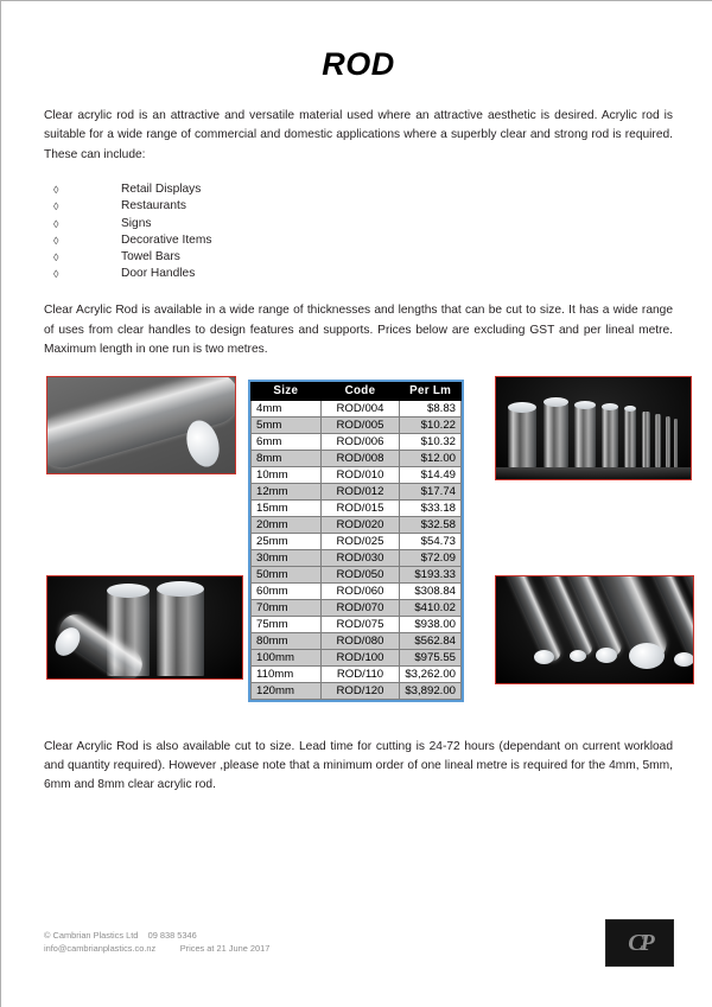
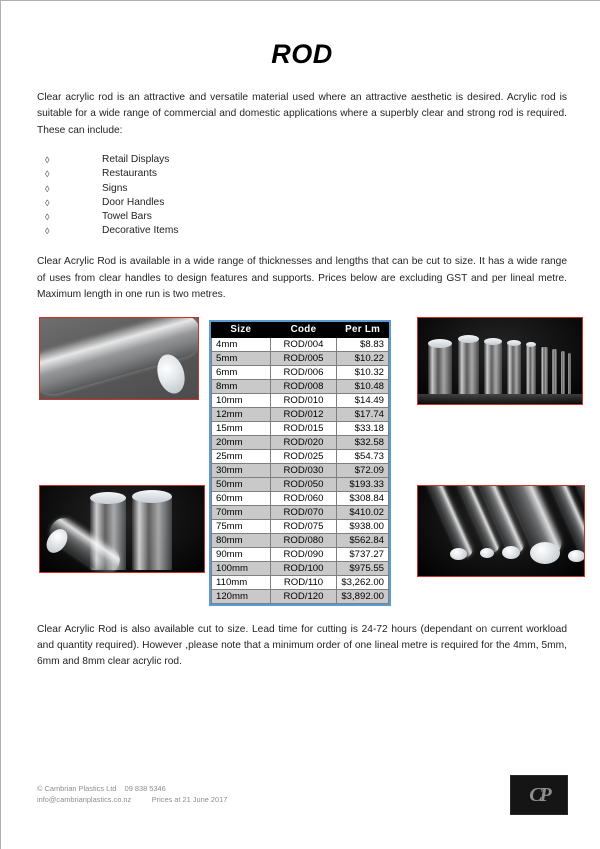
  ROD
  Clear acrylic rod is an attractive and versatile material used where an attractive aesthetic is desired. Acrylic rod is suitable for a wide range of commercial and domestic applications where a superbly clear and strong rod is required. These can include:
  ◊
  Retail Displays
  ◊
  Restaurants
  ◊
  Signs
  ◊
- Decorative Items
+ Door Handles
  ◊
  Towel Bars
  ◊
- Door Handles
+ Decorative Items
  Clear Acrylic Rod is available in a wide range of thicknesses and lengths that can be cut to size. It has a wide range of uses from clear handles to design features and supports. Prices below are excluding GST and per lineal metre. Maximum length in one run is two metres.
  Size	Code	Per Lm
  4mm	ROD/004	$8.83
  5mm	ROD/005	$10.22
  6mm	ROD/006	$10.32
- 8mm	ROD/008	$12.00
+ 8mm	ROD/008	$10.48
  10mm	ROD/010	$14.49
  12mm	ROD/012	$17.74
  15mm	ROD/015	$33.18
  20mm	ROD/020	$32.58
  25mm	ROD/025	$54.73
  30mm	ROD/030	$72.09
  50mm	ROD/050	$193.33
  60mm	ROD/060	$308.84
  70mm	ROD/070	$410.02
  75mm	ROD/075	$938.00
  80mm	ROD/080	$562.84
+ 90mm	ROD/090	$737.27
  100mm	ROD/100	$975.55
  110mm	ROD/110	$3,262.00
  120mm	ROD/120	$3,892.00
  Clear Acrylic Rod is also available cut to size. Lead time for cutting is 24-72 hours (dependant on current workload and quantity required). However ,please note that a minimum order of one lineal metre is required for the 4mm, 5mm, 6mm and 8mm clear acrylic rod.
  © Cambrian Plastics Ltd 09 838 5346
  info@cambrianplastics.co.nz Prices at 21 June 2017
  CP
